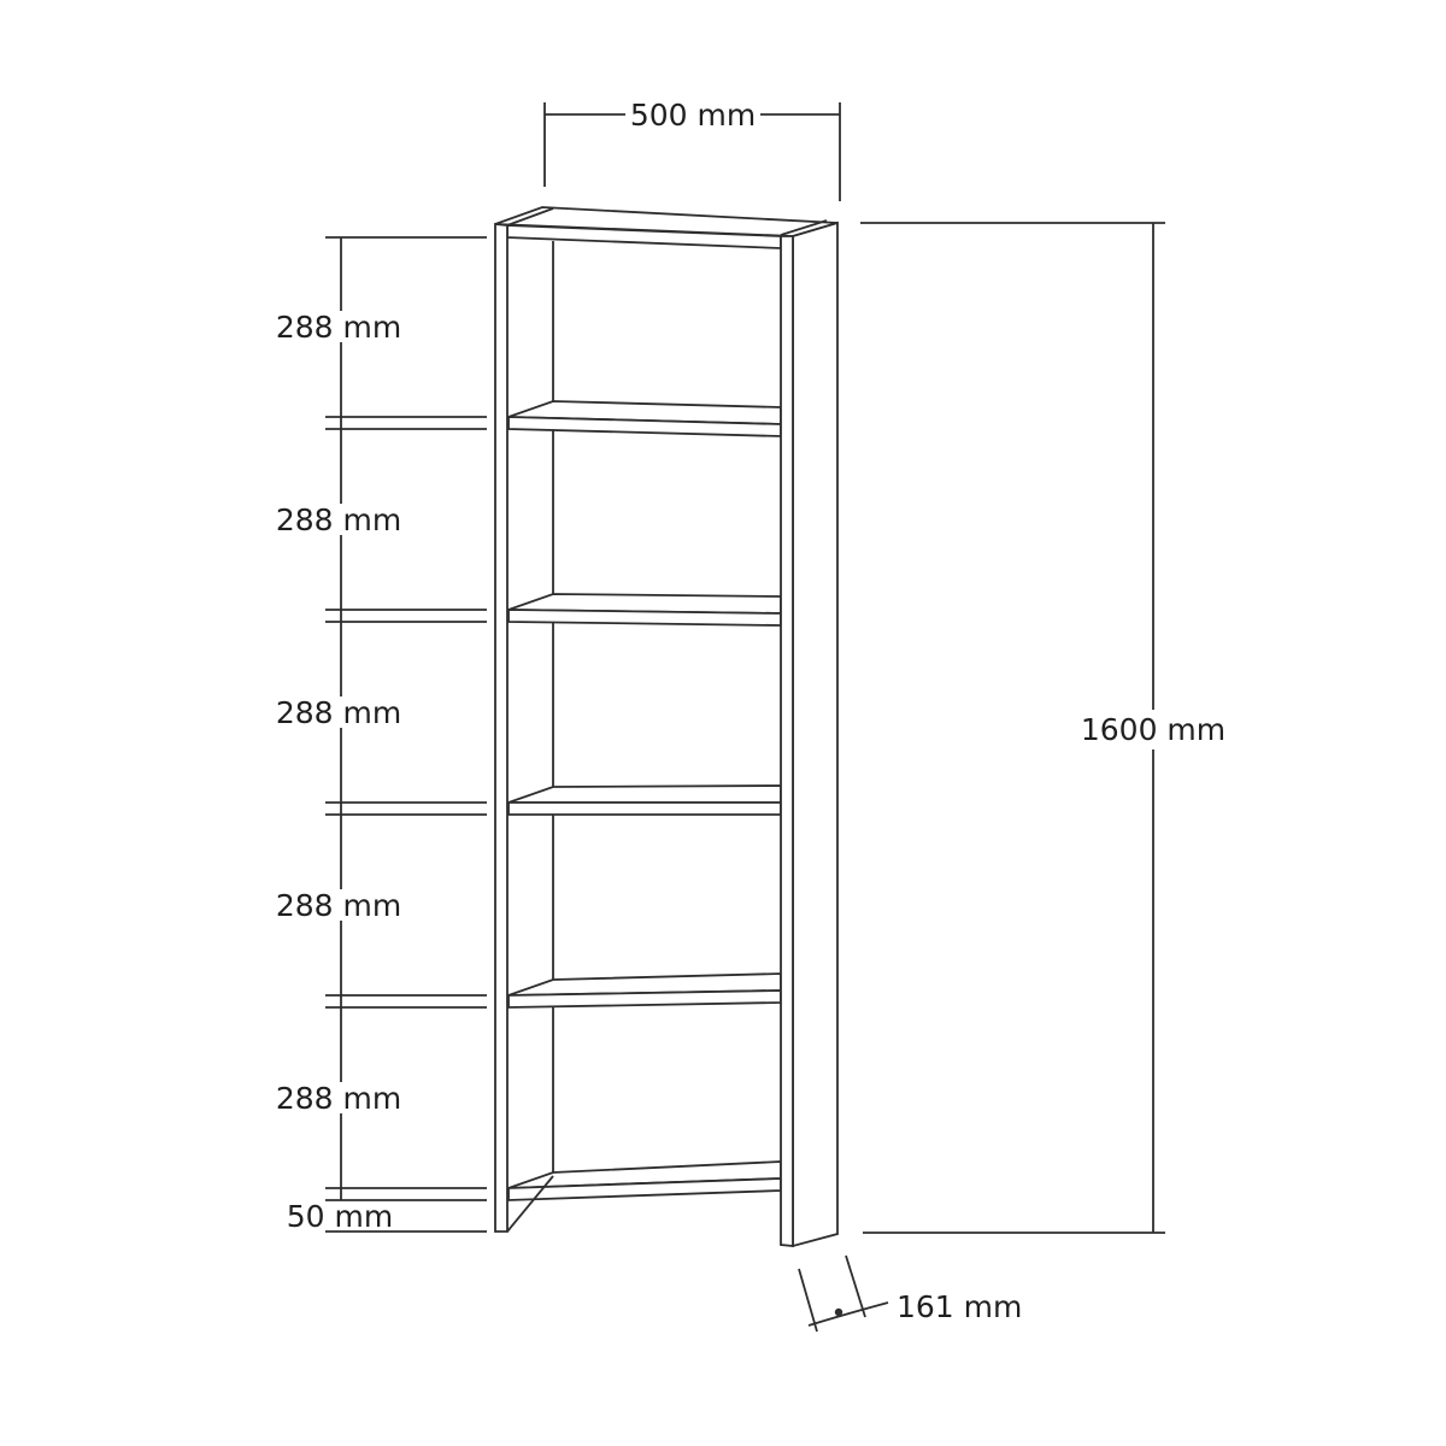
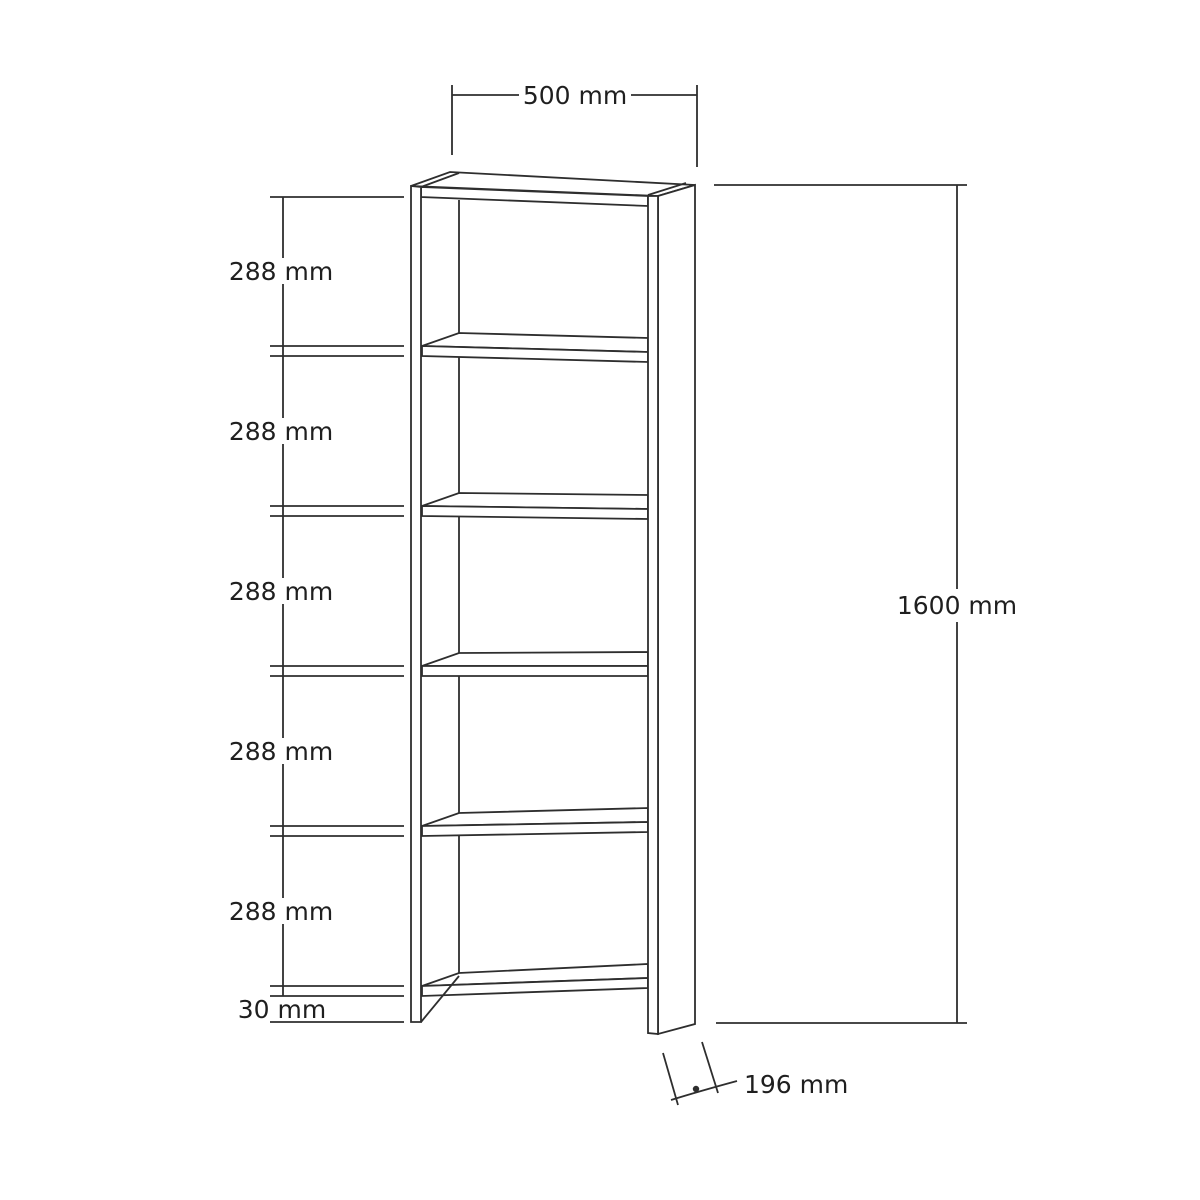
  500 mm
  288 mm
  288 mm
  288 mm
  288 mm
  288 mm
- 50 mm
+ 30 mm
  1600 mm
- 161 mm
+ 196 mm
